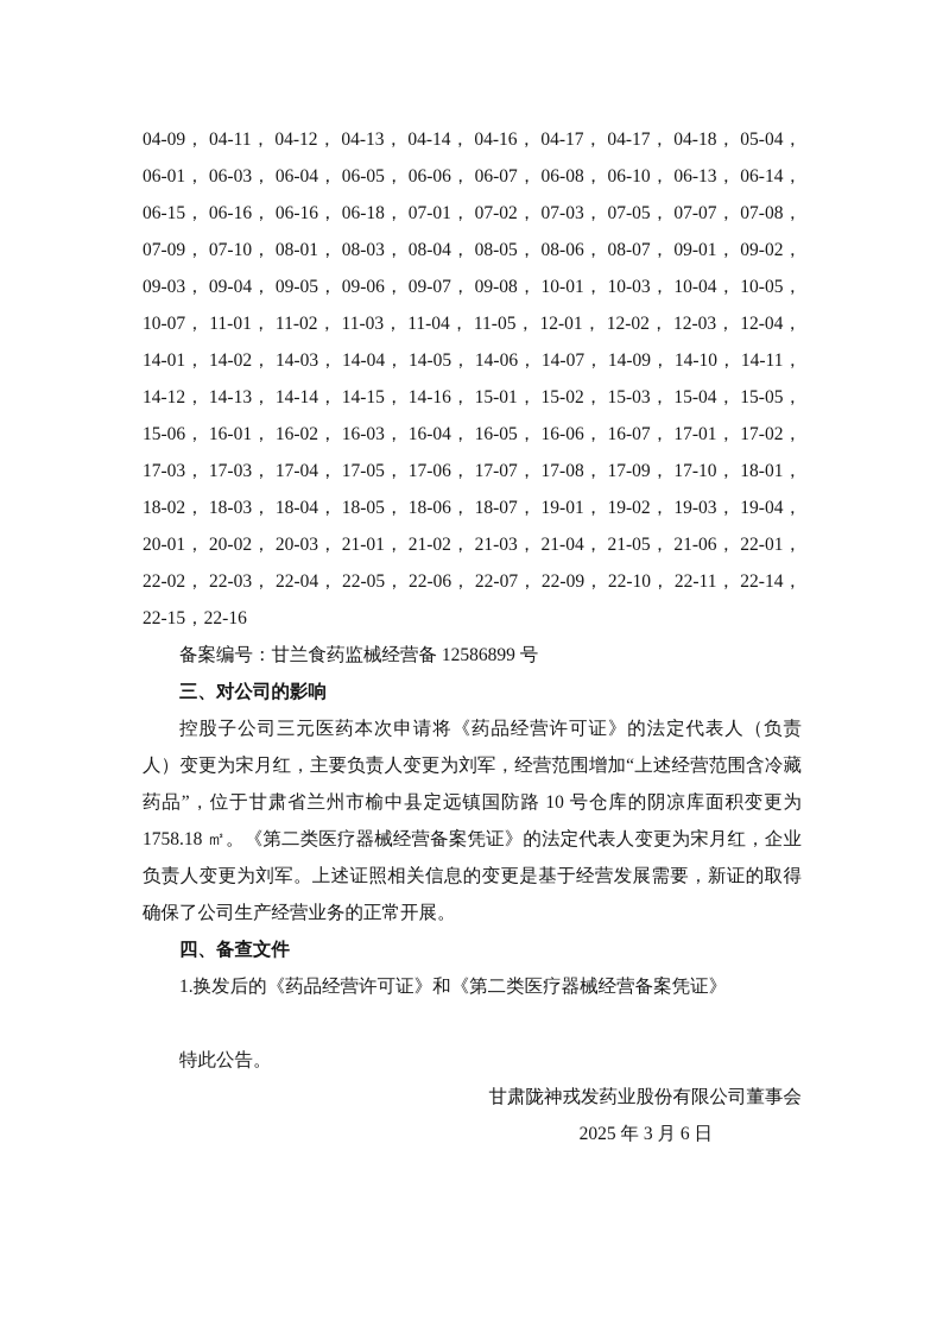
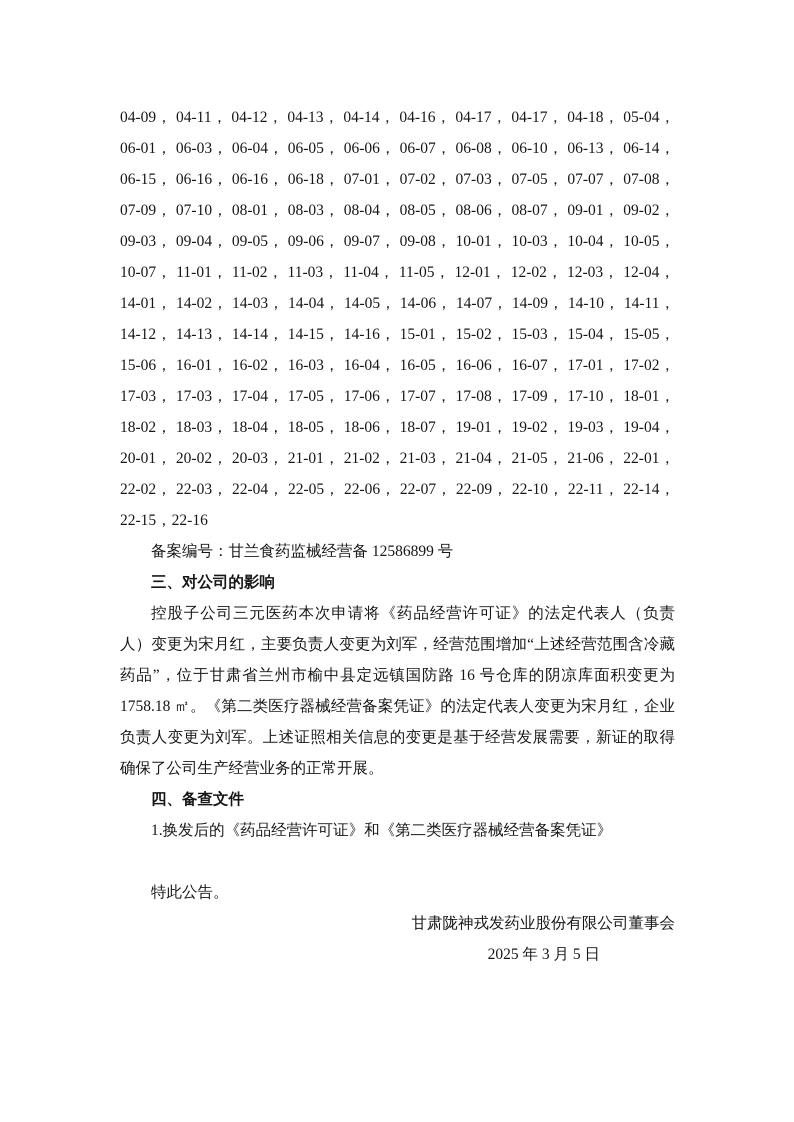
  04-09，
  04-11，
  04-12，
  04-13，
  04-14，
  04-16，
  04-17，
  04-17，
  04-18，
  05-04，
  06-01，
  06-03，
  06-04，
  06-05，
  06-06，
  06-07，
  06-08，
  06-10，
  06-13，
  06-14，
  06-15，
  06-16，
  06-16，
  06-18，
  07-01，
  07-02，
  07-03，
  07-05，
  07-07，
  07-08，
  07-09，
  07-10，
  08-01，
  08-03，
  08-04，
  08-05，
  08-06，
  08-07，
  09-01，
  09-02，
  09-03，
  09-04，
  09-05，
  09-06，
  09-07，
  09-08，
  10-01，
  10-03，
  10-04，
  10-05，
  10-07，
  11-01，
  11-02，
  11-03，
  11-04，
  11-05，
  12-01，
  12-02，
  12-03，
  12-04，
  14-01，
  14-02，
  14-03，
  14-04，
  14-05，
  14-06，
  14-07，
  14-09，
  14-10，
  14-11，
  14-12，
  14-13，
  14-14，
  14-15，
  14-16，
  15-01，
  15-02，
  15-03，
  15-04，
  15-05，
  15-06，
  16-01，
  16-02，
  16-03，
  16-04，
  16-05，
  16-06，
  16-07，
  17-01，
  17-02，
  17-03，
  17-03，
  17-04，
  17-05，
  17-06，
  17-07，
  17-08，
  17-09，
  17-10，
  18-01，
  18-02，
  18-03，
  18-04，
  18-05，
  18-06，
  18-07，
  19-01，
  19-02，
  19-03，
  19-04，
  20-01，
  20-02，
  20-03，
  21-01，
  21-02，
  21-03，
  21-04，
  21-05，
  21-06，
  22-01，
  22-02，
  22-03，
  22-04，
  22-05，
  22-06，
  22-07，
  22-09，
  22-10，
  22-11，
  22-14，
  22-15，22-16
  备案编号：甘兰食药监械经营备 12586899 号
  三、对公司的影响
- 控股子公司三元医药本次申请将《药品经营许可证》的法定代表人（负责人）变更为宋月红，主要负责人变更为刘军，经营范围增加“上述经营范围含冷藏药品”，位于甘肃省兰州市榆中县定远镇国防路 10 号仓库的阴凉库面积变更为 1758.18 ㎡。《第二类医疗器械经营备案凭证》的法定代表人变更为宋月红，企业负责人变更为刘军。上述证照相关信息的变更是基于经营发展需要，新证的取得确保了公司生产经营业务的正常开展。
+ 控股子公司三元医药本次申请将《药品经营许可证》的法定代表人（负责人）变更为宋月红，主要负责人变更为刘军，经营范围增加“上述经营范围含冷藏药品”，位于甘肃省兰州市榆中县定远镇国防路 16 号仓库的阴凉库面积变更为 1758.18 ㎡。《第二类医疗器械经营备案凭证》的法定代表人变更为宋月红，企业负责人变更为刘军。上述证照相关信息的变更是基于经营发展需要，新证的取得确保了公司生产经营业务的正常开展。
  四、备查文件
  1.换发后的《药品经营许可证》和《第二类医疗器械经营备案凭证》
  特此公告。
  甘肃陇神戎发药业股份有限公司董事会
- 2025 年 3 月 6 日
+ 2025 年 3 月 5 日
